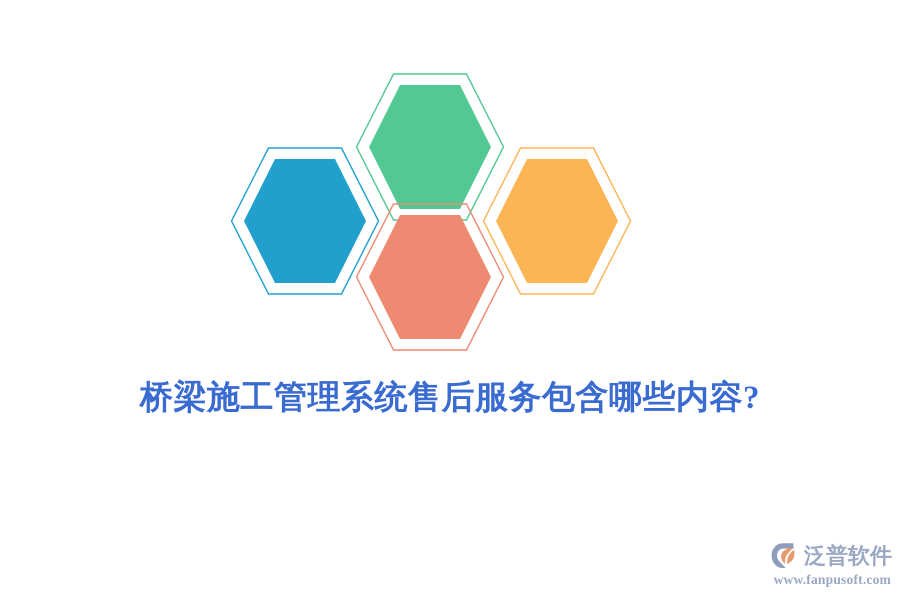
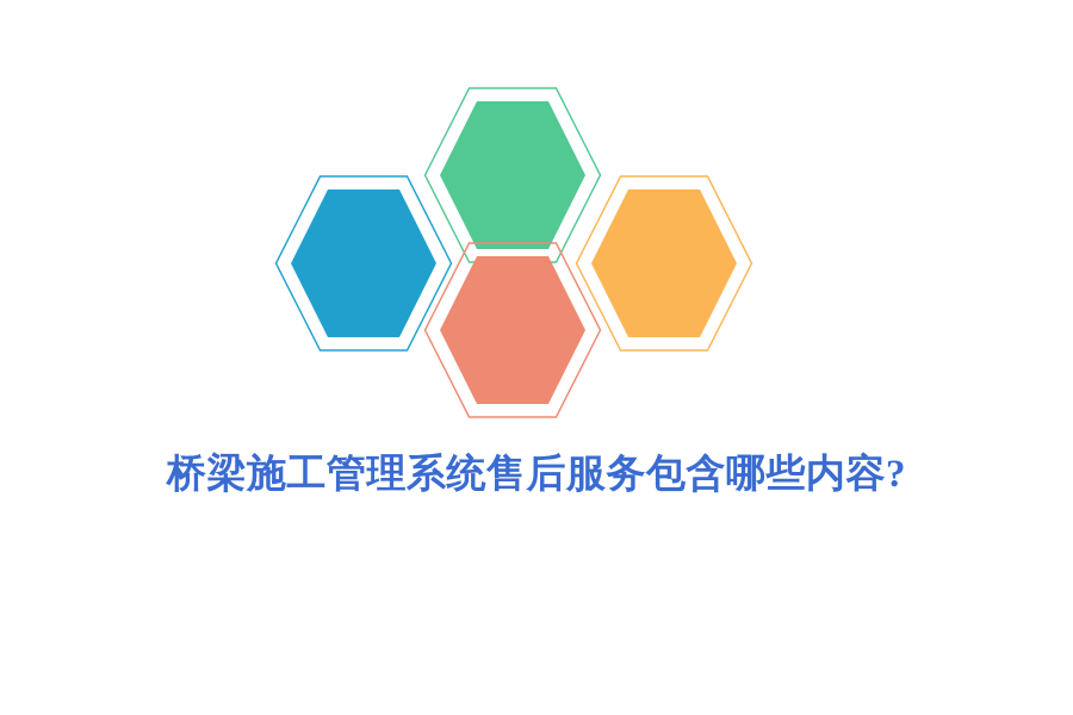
  桥梁施工管理系统售后服务包含哪些内容?
- 泛普软件
- www.fanpusoft.com
